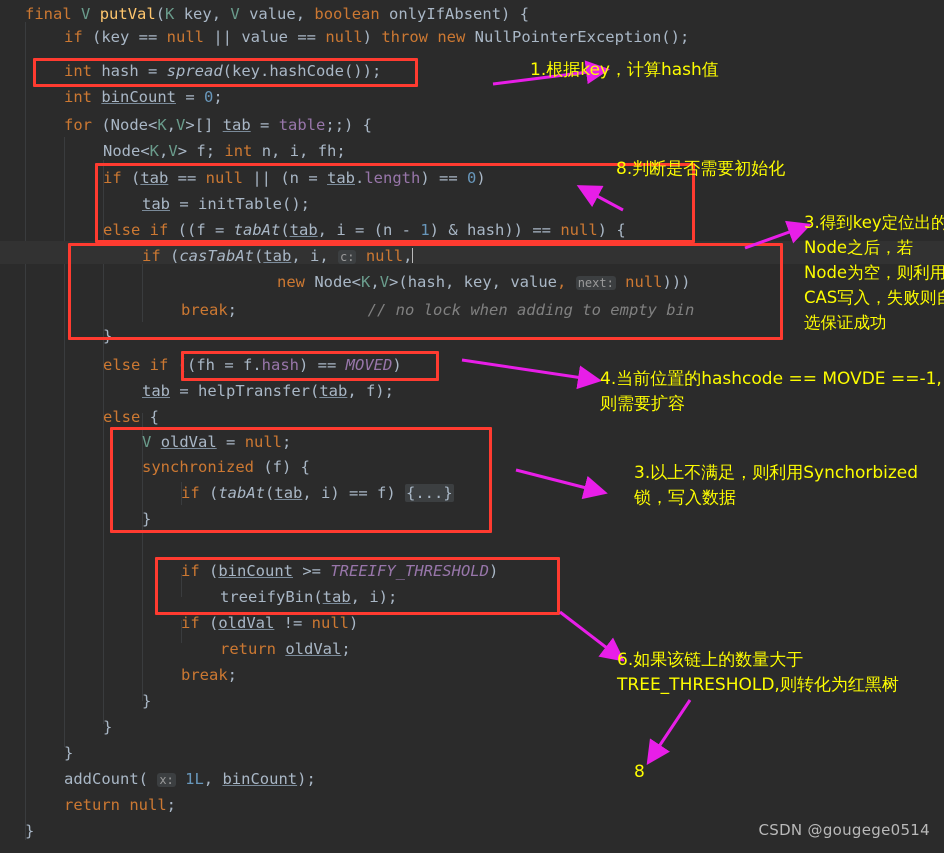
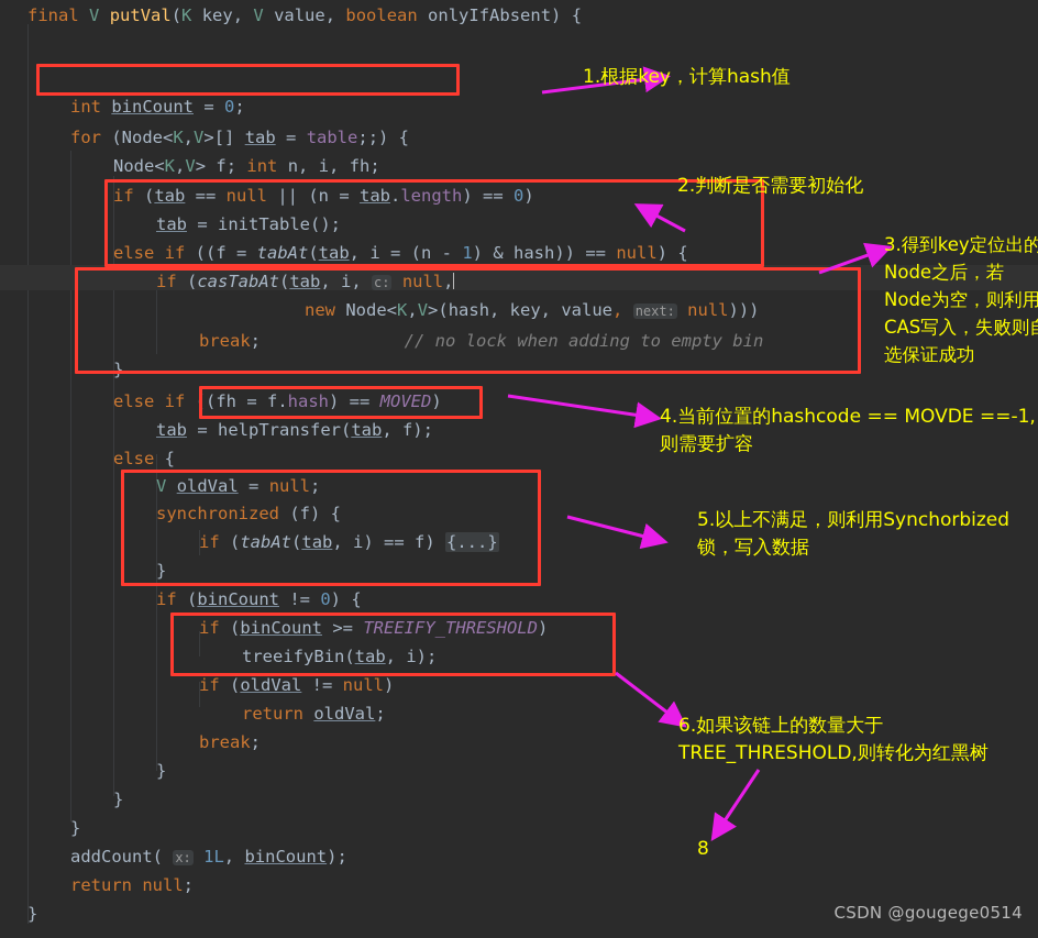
  final V putVal(K key, V value, boolean onlyIfAbsent) {
- if (key == null || value == null) throw new NullPointerException();
- int hash = spread(key.hashCode());
  int binCount = 0;
  for (Node<K,V>[] tab = table;;) {
  Node<K,V> f; int n, i, fh;
  if (tab == null || (n = tab.length) == 0)
  tab = initTable();
  else if ((f = tabAt(tab, i = (n - 1) & hash)) == null) {
  if (casTabAt(tab, i, c: null,
  new Node<K,V>(hash, key, value, next: null)))
  break; // no lock when adding to empty bin
  }
  else if ((fh = f.hash) == MOVED)
  tab = helpTransfer(tab, f);
  else {
  V oldVal = null;
  synchronized (f) {
  if (tabAt(tab, i) == f) {...}
  }
+ if (binCount != 0) {
  if (binCount >= TREEIFY_THRESHOLD)
  treeifyBin(tab, i);
  if (oldVal != null)
  return oldVal;
  break;
  }
  }
  }
  addCount( x: 1L, binCount);
  return null;
  }
  1.根据key，计算hash值
- 8.判断是否需要初始化
+ 2.判断是否需要初始化
  3.得到key定位出的Node之后，若Node为空，则利用CAS写入，失败则选保证成功
  4.当前位置的hashcode == MOVDE ==-1,则需要扩容
- 3.以上不满足，则利用Synchorbized锁，写入数据
+ 5.以上不满足，则利用Synchorbized锁，写入数据
  6.如果该链上的数量大于
  TREE_THRESHOLD,则转化为红黑树
  8
  CSDN @gougege0514
